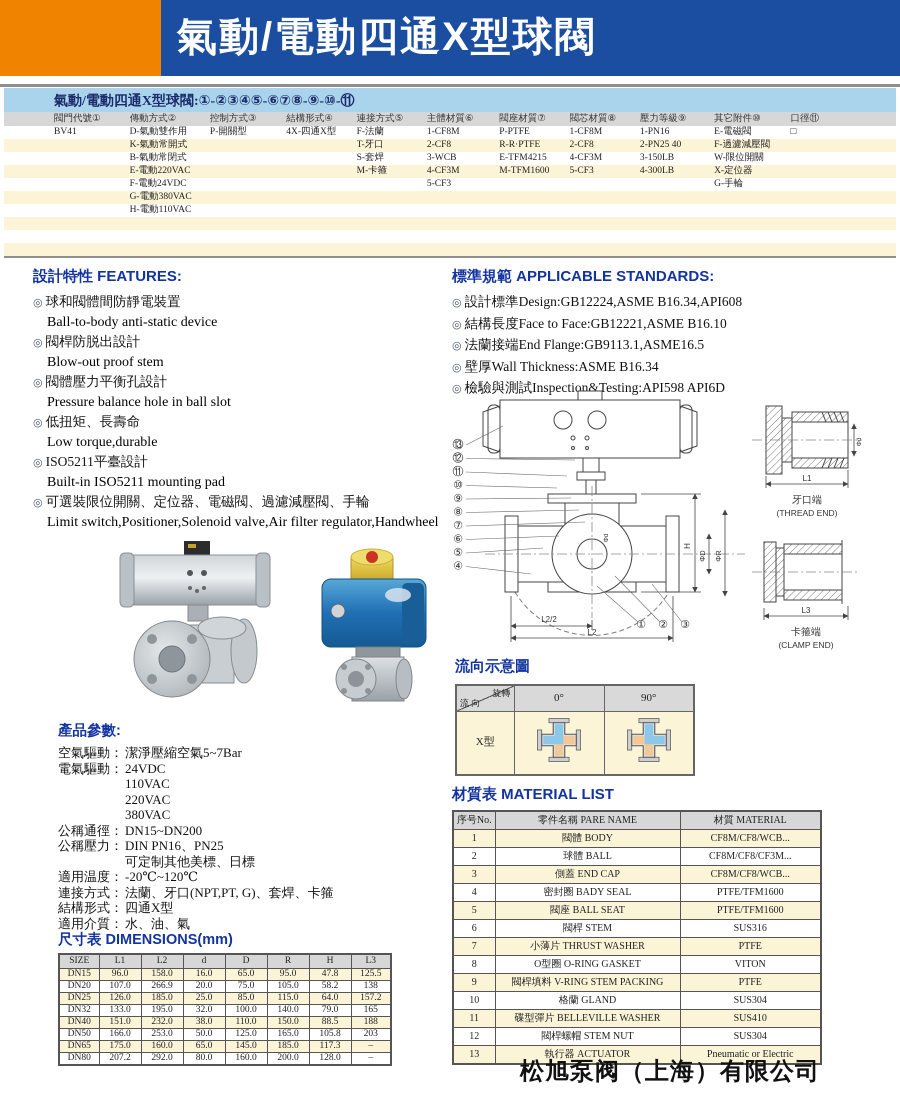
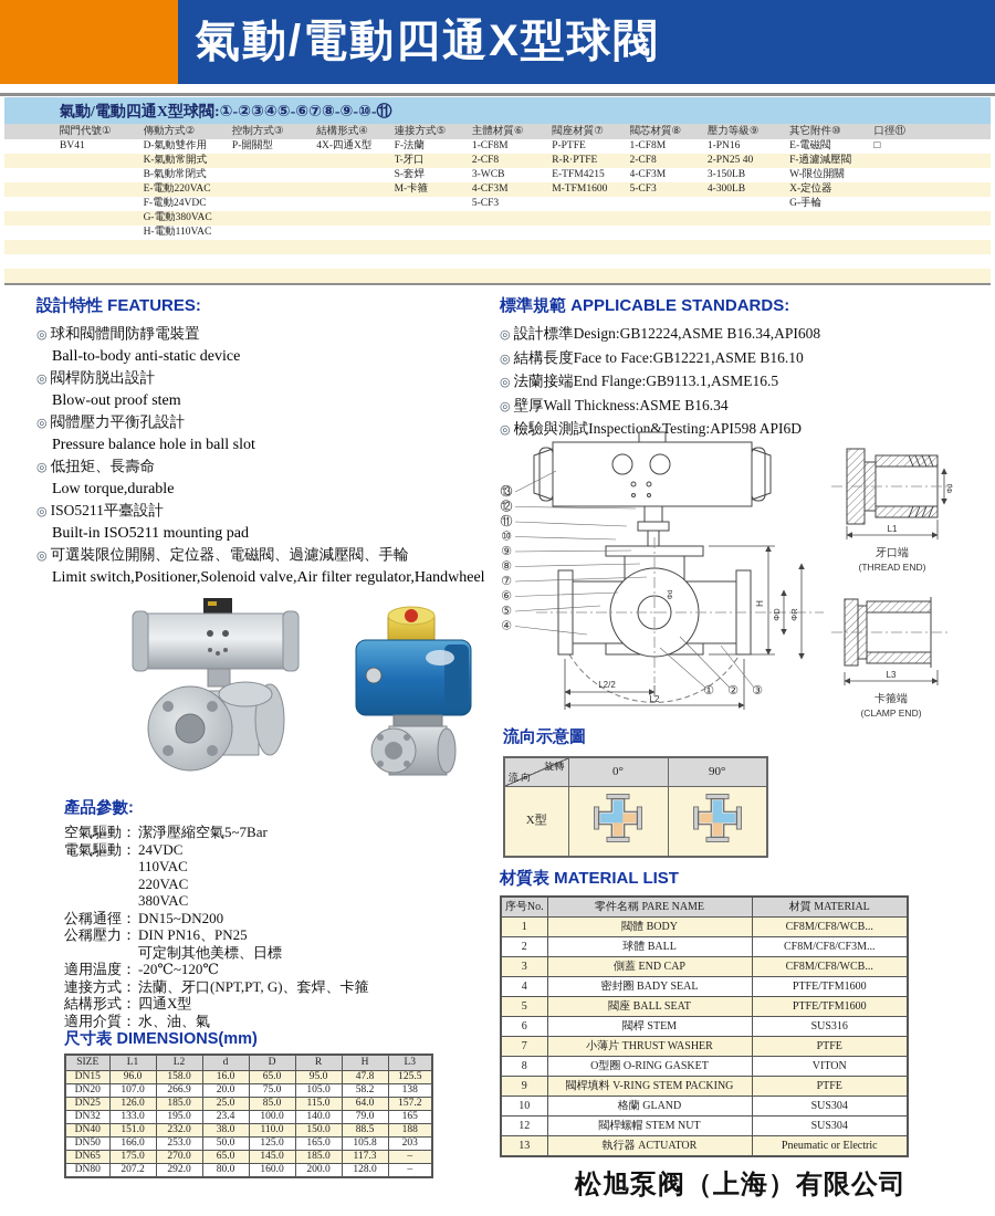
  氣動/電動四通X型球閥
  氣動/電動四通X型球閥:①-②③④⑤-⑥⑦⑧-⑨-⑩-⑪
  閥門代號①	傳動方式②	控制方式③	結構形式④	連接方式⑤	主體材質⑥	閥座材質⑦	閥芯材質⑧	壓力等級⑨	其它附件⑩	口徑⑪
  BV41	D-氣動雙作用	P-開關型	4X-四通X型	F-法蘭	1-CF8M	P-PTFE	1-CF8M	1-PN16	E-電磁閥	□
  	K-氣動常開式			T-牙口	2-CF8	R-R·PTFE	2-CF8	2-PN25 40	F-過濾減壓閥
  	B-氣動常閉式			S-套焊	3-WCB	E-TFM4215	4-CF3M	3-150LB	W-限位開關
  	E-電動220VAC			M-卡箍	4-CF3M	M-TFM1600	5-CF3	4-300LB	X-定位器
  	F-電動24VDC				5-CF3				G-手輪
  	G-電動380VAC
  	H-電動110VAC
  設計特性 FEATURES:
  ◎ 球和閥體間防靜電裝置
  Ball-to-body anti-static device
  ◎ 閥桿防脱出設計
  Blow-out proof stem
  ◎ 閥體壓力平衡孔設計
  Pressure balance hole in ball slot
  ◎ 低扭矩、長壽命
  Low torque,durable
  ◎ ISO5211平臺設計
  Built-in ISO5211 mounting pad
  ◎ 可選裝限位開關、定位器、電磁閥、過濾減壓閥、手輪
  Limit switch,Positioner,Solenoid valve,Air filter regulator,Handwheel
  標準規範 APPLICABLE STANDARDS:
  ◎ 設計標準Design:GB12224,ASME B16.34,API608
  ◎ 結構長度Face to Face:GB12221,ASME B16.10
  ◎ 法蘭接端End Flange:GB9113.1,ASME16.5
  ◎ 壁厚Wall Thickness:ASME B16.34
  ◎ 檢驗與測試Inspection&Testing:API598 API6D
  L2/2
  L2
  ⑬
  ⑫
  ⑪
  ⑩
  ⑨
  ⑧
  ⑦
  ⑥
  ⑤
  ④
  ①
  ②
  ③
  L1
  牙口端
  (THREAD END)
  L3
  卡箍端
  (CLAMP END)
  流向示意圖
  旋轉 流 向	0°	90°
  X型
  產品參數:
  空氣驅動：
  潔淨壓縮空氣5~7Bar
  電氣驅動：
  24VDC
  110VAC
  220VAC
  380VAC
  公稱通徑：
  DN15~DN200
  公稱壓力：
  DIN PN16、PN25
  可定制其他美標、日標
  適用温度：
  -20℃~120℃
  連接方式：
  法蘭、牙口(NPT,PT, G)、套焊、卡箍
  結構形式：
  四通X型
  適用介質：
  水、油、氣
  尺寸表 DIMENSIONS(mm)
  SIZE	L1	L2	d	D	R	H	L3
  DN15	96.0	158.0	16.0	65.0	95.0	47.8	125.5
  DN20	107.0	266.9	20.0	75.0	105.0	58.2	138
  DN25	126.0	185.0	25.0	85.0	115.0	64.0	157.2
- DN32	133.0	195.0	32.0	100.0	140.0	79.0	165
+ DN32	133.0	195.0	23.4	100.0	140.0	79.0	165
  DN40	151.0	232.0	38.0	110.0	150.0	88.5	188
  DN50	166.0	253.0	50.0	125.0	165.0	105.8	203
- DN65	175.0	160.0	65.0	145.0	185.0	117.3	–
+ DN65	175.0	270.0	65.0	145.0	185.0	117.3	–
  DN80	207.2	292.0	80.0	160.0	200.0	128.0	–
  材質表 MATERIAL LIST
  序号No.	零件名稱 PARE NAME	材質 MATERIAL
  1	閥體 BODY	CF8M/CF8/WCB...
  2	球體 BALL	CF8M/CF8/CF3M...
  3	側蓋 END CAP	CF8M/CF8/WCB...
  4	密封圈 BADY SEAL	PTFE/TFM1600
  5	閥座 BALL SEAT	PTFE/TFM1600
  6	閥桿 STEM	SUS316
  7	小薄片 THRUST WASHER	PTFE
  8	O型圈 O-RING GASKET	VITON
  9	閥桿填料 V-RING STEM PACKING	PTFE
  10	格蘭 GLAND	SUS304
- 11	碟型彈片 BELLEVILLE WASHER	SUS410
  12	閥桿螺帽 STEM NUT	SUS304
  13	執行器 ACTUATOR	Pneumatic or Electric
  松旭泵阀（上海）有限公司
